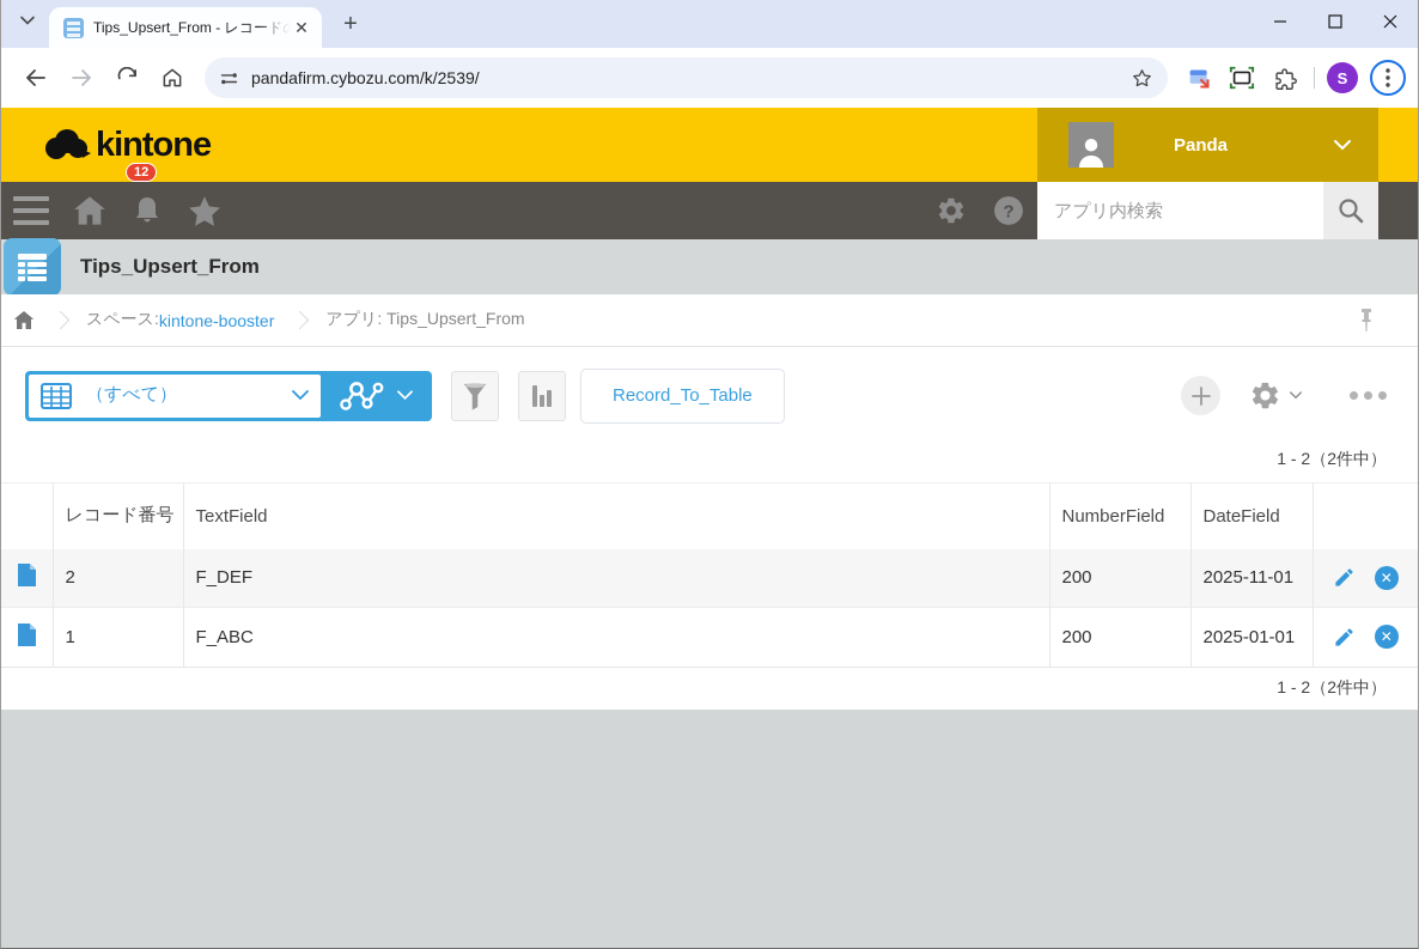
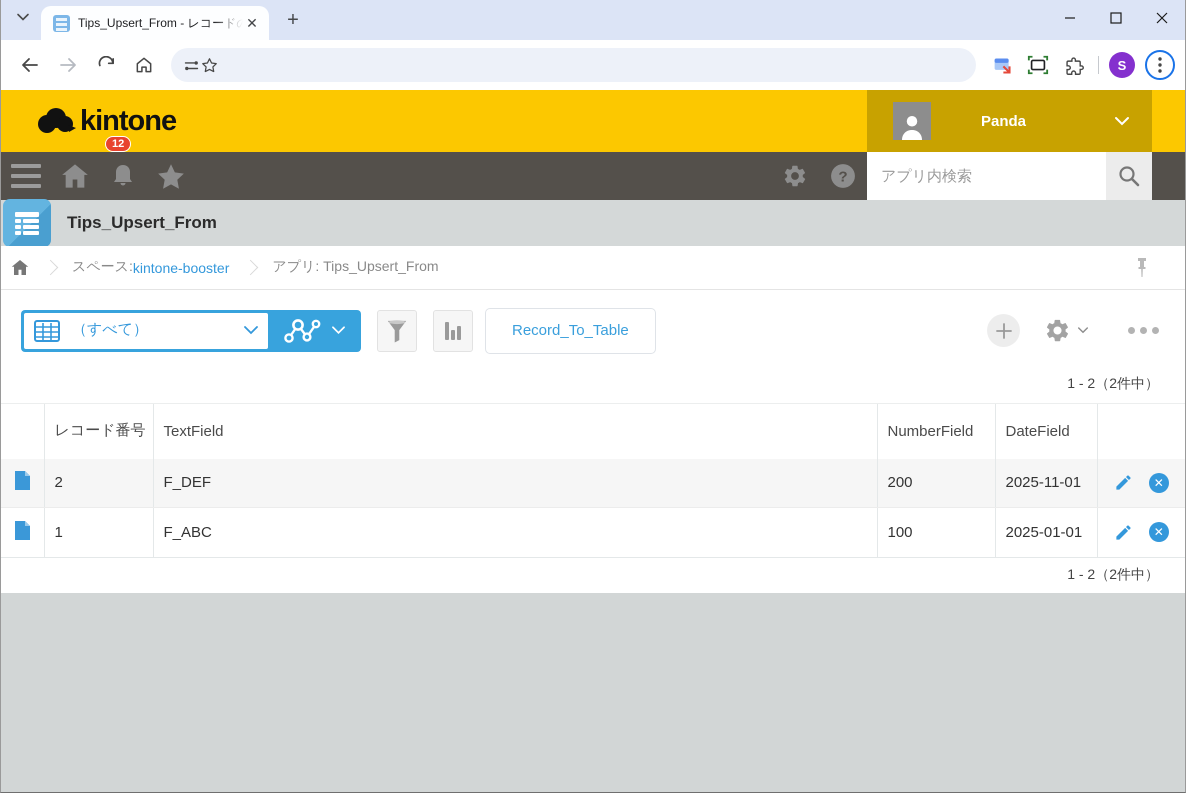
  Tips_Upsert_From - レコードの
  ✕
  +
- pandafirm.cybozu.com/k/2539/
  S
  kintone
  Panda
  12
  ?
  アプリ内検索
  Tips_Upsert_From
  スペース:
  kintone-booster
  アプリ: Tips_Upsert_From
  （すべて）
  Record_To_Table
  1 - 2（2件中）
  	レコード番号	TextField	NumberField	DateField
  	2	F_DEF	200	2025-11-01	✕
- 	1	F_ABC	200	2025-01-01	✕
+ 	1	F_ABC	100	2025-01-01	✕
  1 - 2（2件中）
